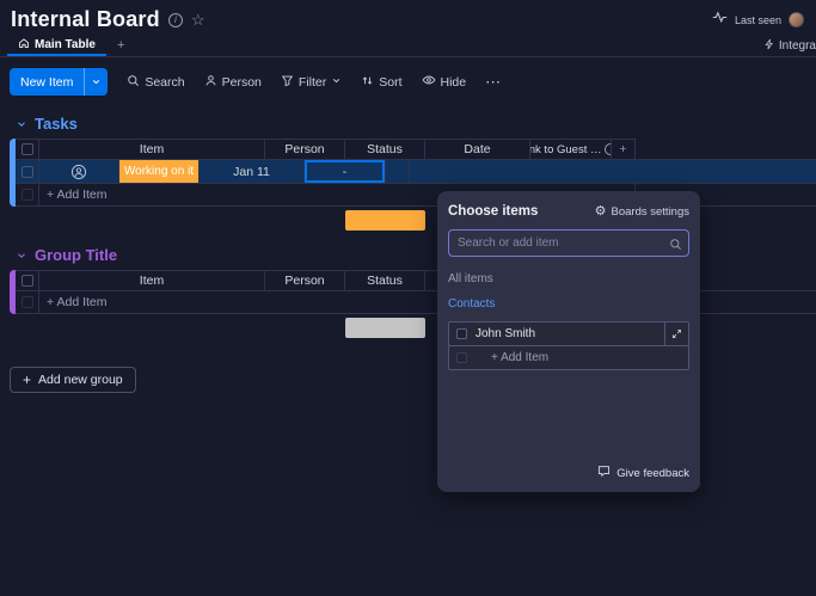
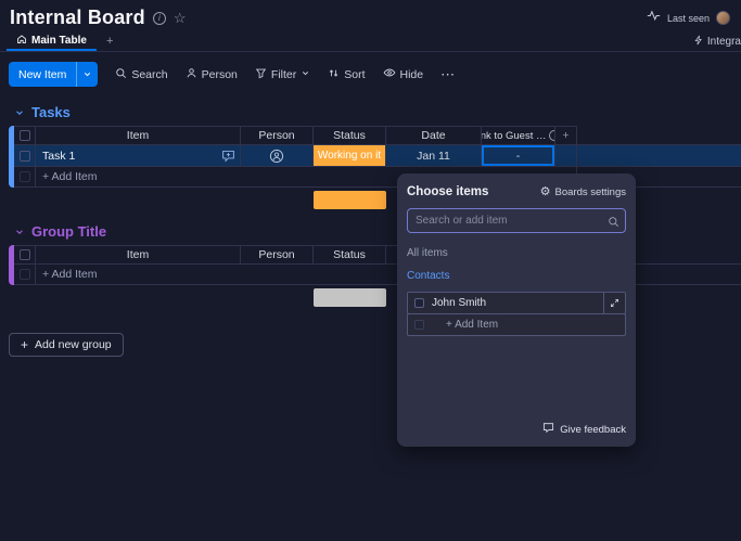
  Internal Board
  i
  ☆
  Last seen
  Main Table
  +
  Integra
  New Item
  Search
  Person
  Filter
  Sort
  Hide
  ⋯
  Tasks
  Item
  Person
  Status
  Date
  nk to Guest …
  +
+ Task 1
  Working on it
  Jan 11
  -
  + Add Item
  Group Title
  Item
  Person
  Status
  + Add Item
  +
  Add new group
  Choose items
  ⚙
  Boards settings
  Search or add item
  All items
  Contacts
  John Smith
  + Add Item
  Give feedback
